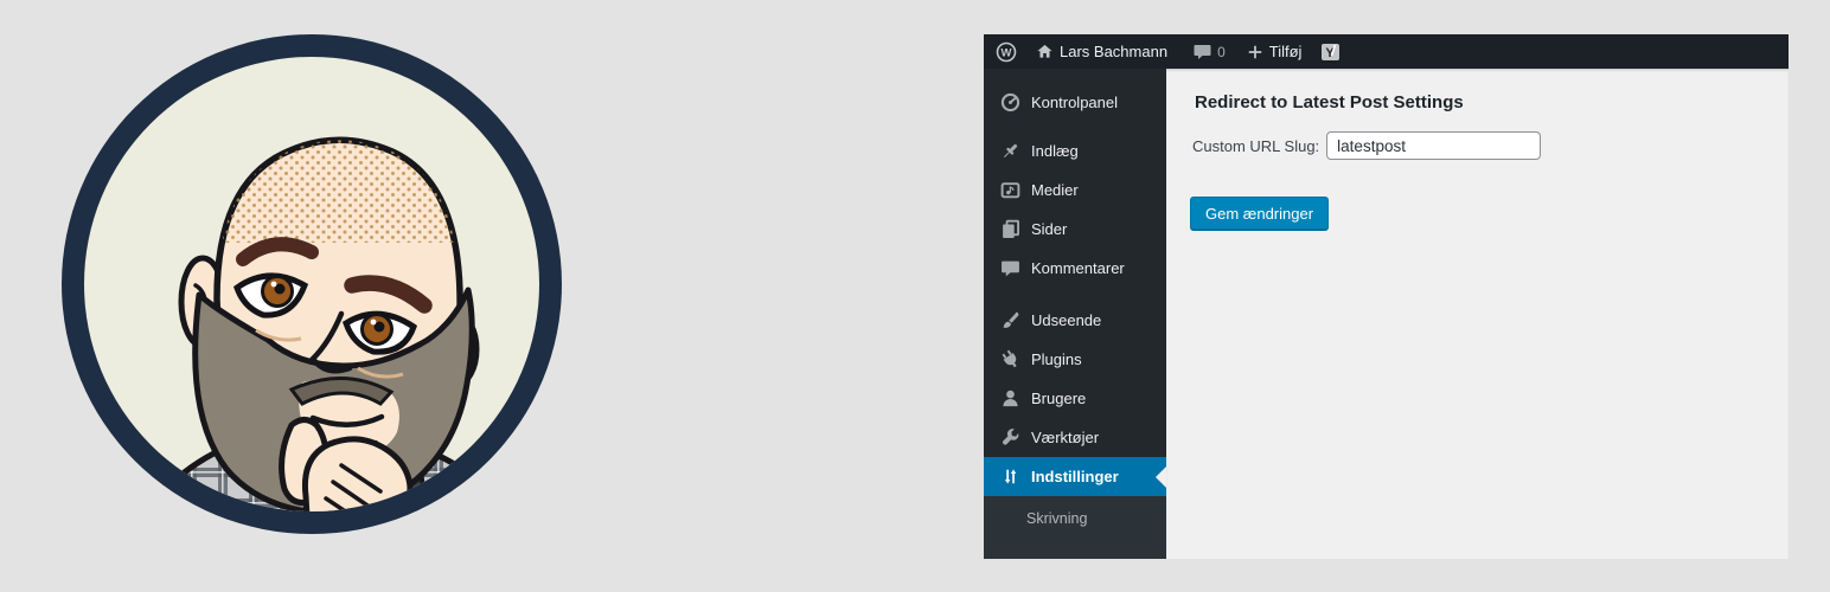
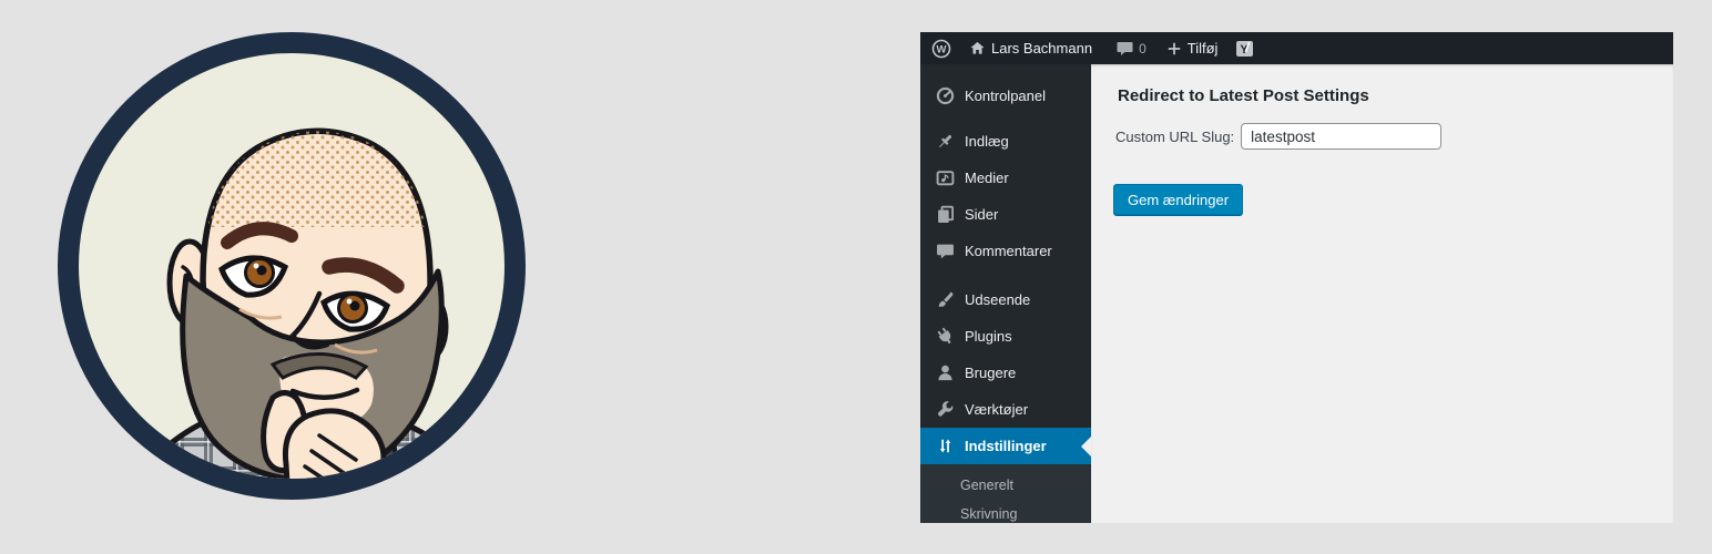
  W
  Lars Bachmann
  0
  Tilføj
  Y
  Kontrolpanel
  Indlæg
  Medier
  Sider
  Kommentarer
  Udseende
  Plugins
  Brugere
  Værktøjer
  Indstillinger
+ Generelt
  Skrivning
  Redirect to Latest Post Settings
  Custom URL Slug:
  latestpost
  Gem ændringer
